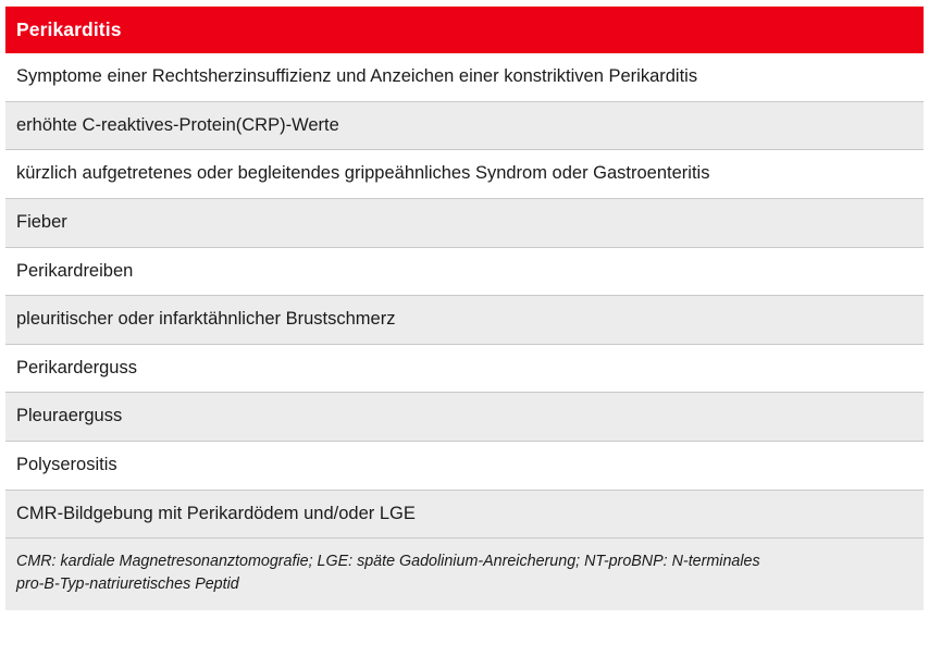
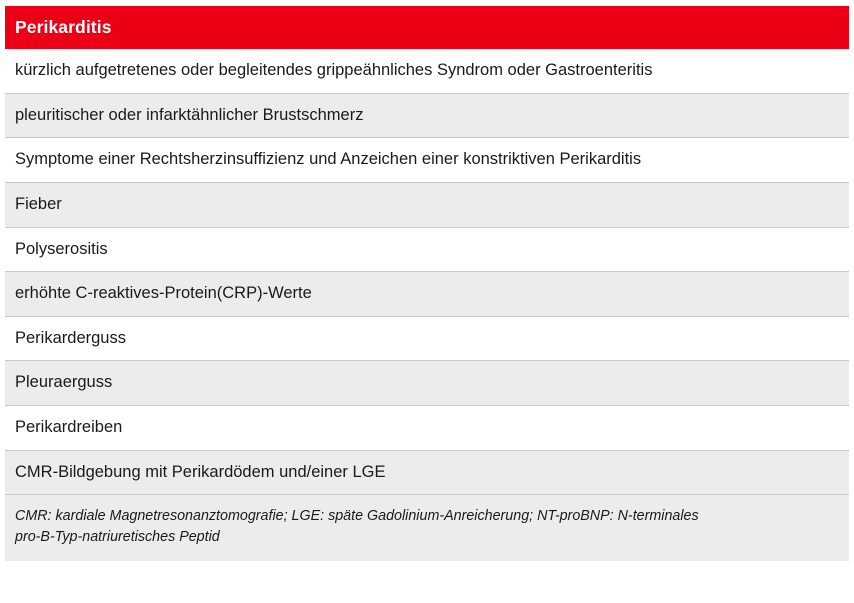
  Perikarditis
- Symptome einer Rechtsherzinsuffizienz und Anzeichen einer konstriktiven Perikarditis
+ kürzlich aufgetretenes oder begleitendes grippeähnliches Syndrom oder Gastroenteritis
- erhöhte C-reaktives-Protein(CRP)-Werte
+ pleuritischer oder infarktähnlicher Brustschmerz
- kürzlich aufgetretenes oder begleitendes grippeähnliches Syndrom oder Gastroenteritis
+ Symptome einer Rechtsherzinsuffizienz und Anzeichen einer konstriktiven Perikarditis
  Fieber
- Perikardreiben
+ Polyserositis
- pleuritischer oder infarktähnlicher Brustschmerz
+ erhöhte C-reaktives-Protein(CRP)-Werte
  Perikarderguss
  Pleuraerguss
- Polyserositis
+ Perikardreiben
- CMR-Bildgebung mit Perikardödem und/oder LGE
+ CMR-Bildgebung mit Perikardödem und/einer LGE
  CMR: kardiale Magnetresonanztomografie; LGE: späte Gadolinium-Anreicherung; NT-proBNP: N-terminales pro-B-Typ-natriuretisches Peptid
